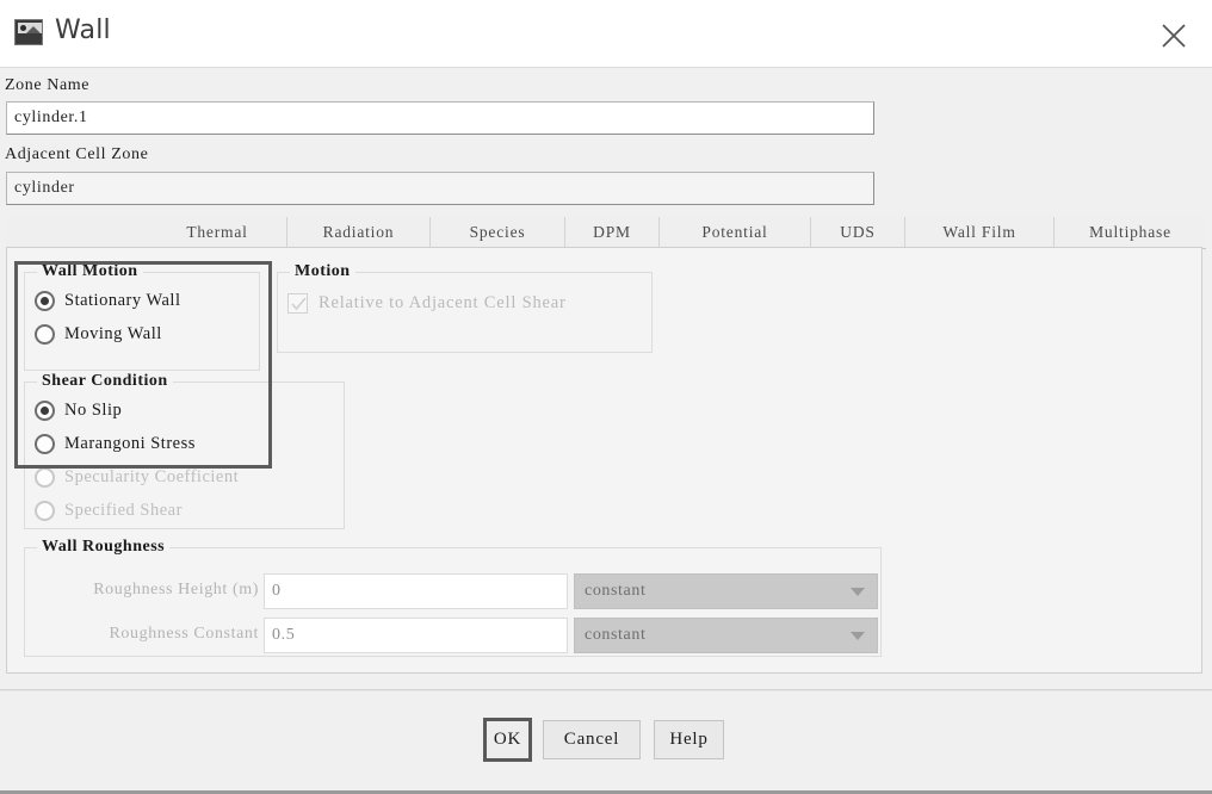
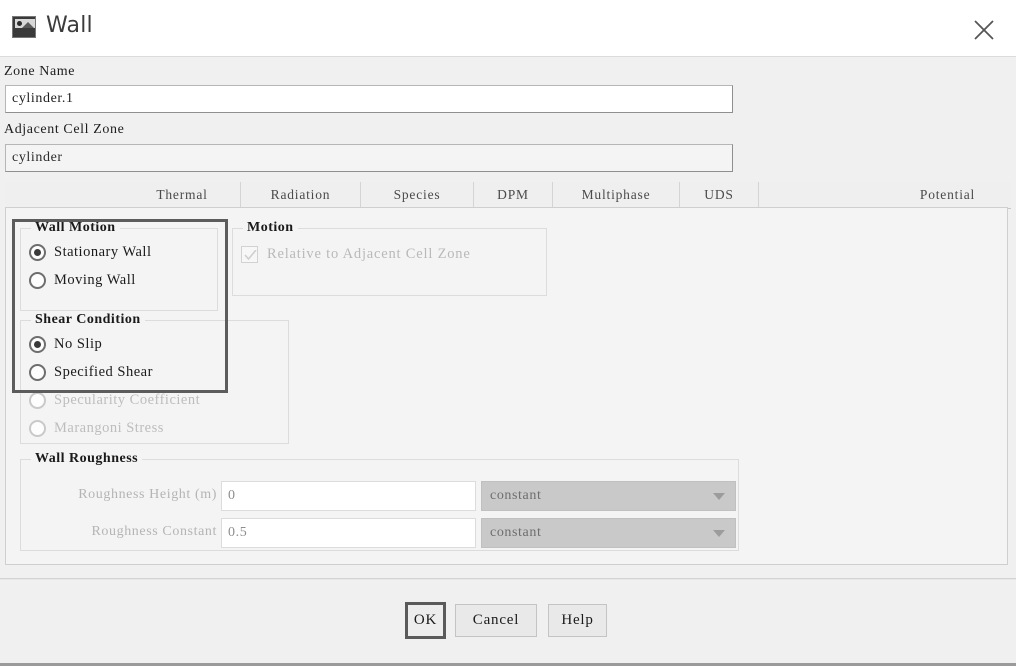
  Wall
  Zone Name
  cylinder.1
  Adjacent Cell Zone
  cylinder
  Thermal
  Radiation
  Species
  DPM
- Potential
+ Multiphase
  UDS
- Wall Film
- Multiphase
+ Potential
  Wall Motion
  Stationary Wall
  Moving Wall
  Motion
- Relative to Adjacent Cell Shear
+ Relative to Adjacent Cell Zone
  Shear Condition
  No Slip
- Marangoni Stress
+ Specified Shear
  Specularity Coefficient
- Specified Shear
+ Marangoni Stress
  Wall Roughness
  Roughness Height (m)
  0
  constant
  Roughness Constant
  0.5
  constant
  OK
  Cancel
  Help
